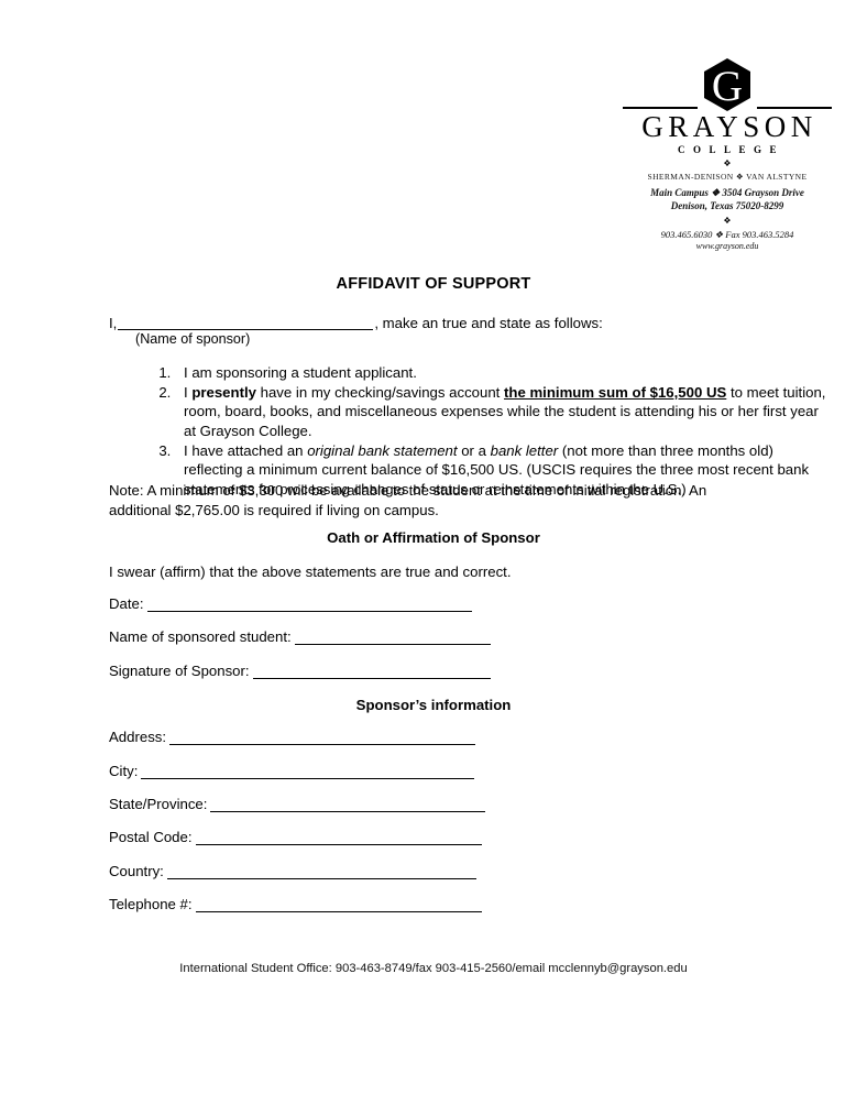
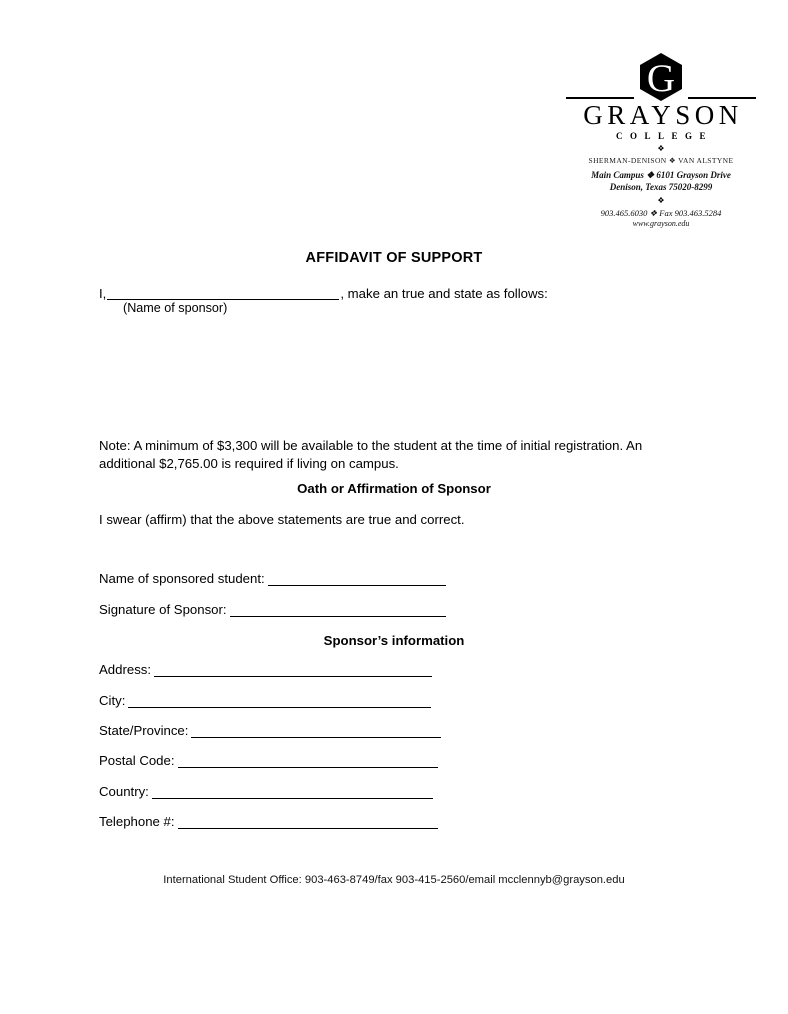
  G
  GRAYSON
  COLLEGE
  ❖
  SHERMAN-DENISON ❖ VAN ALSTYNE
- Main Campus ❖ 3504 Grayson Drive
+ Main Campus ❖ 6101 Grayson Drive
  Denison, Texas 75020-8299
  ❖
  903.465.6030 ❖ Fax 903.463.5284
  www.grayson.edu
  AFFIDAVIT OF SUPPORT
  I, , make an true and state as follows:
  (Name of sponsor)
- I am sponsoring a student applicant.
- I presently have in my checking/savings account the minimum sum of $16,500 US to meet tuition, room, board, books, and miscellaneous expenses while the student is attending his or her first year at Grayson College.
- I have attached an original bank statement or a bank letter (not more than three months old) reflecting a minimum current balance of $16,500 US. (USCIS requires the three most recent bank statements for processing changes of status or reinstatements within the U.S.)
  Note: A minimum of $3,300 will be available to the student at the time of initial registration. An additional $2,765.00 is required if living on campus.
  Oath or Affirmation of Sponsor
  I swear (affirm) that the above statements are true and correct.
- Date:
  Name of sponsored student:
  Signature of Sponsor:
  Sponsor’s information
  Address:
  City:
  State/Province:
  Postal Code:
  Country:
  Telephone #:
  International Student Office: 903-463-8749/fax 903-415-2560/email mcclennyb@grayson.edu
